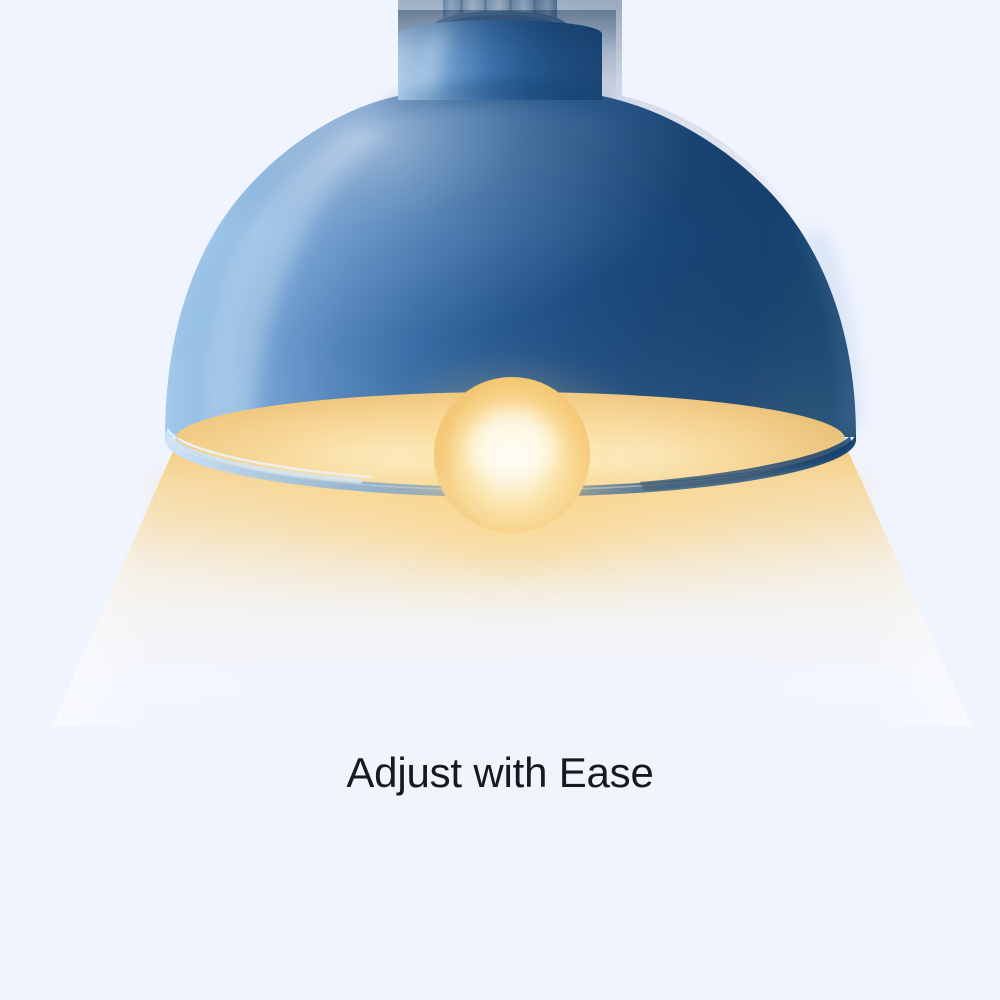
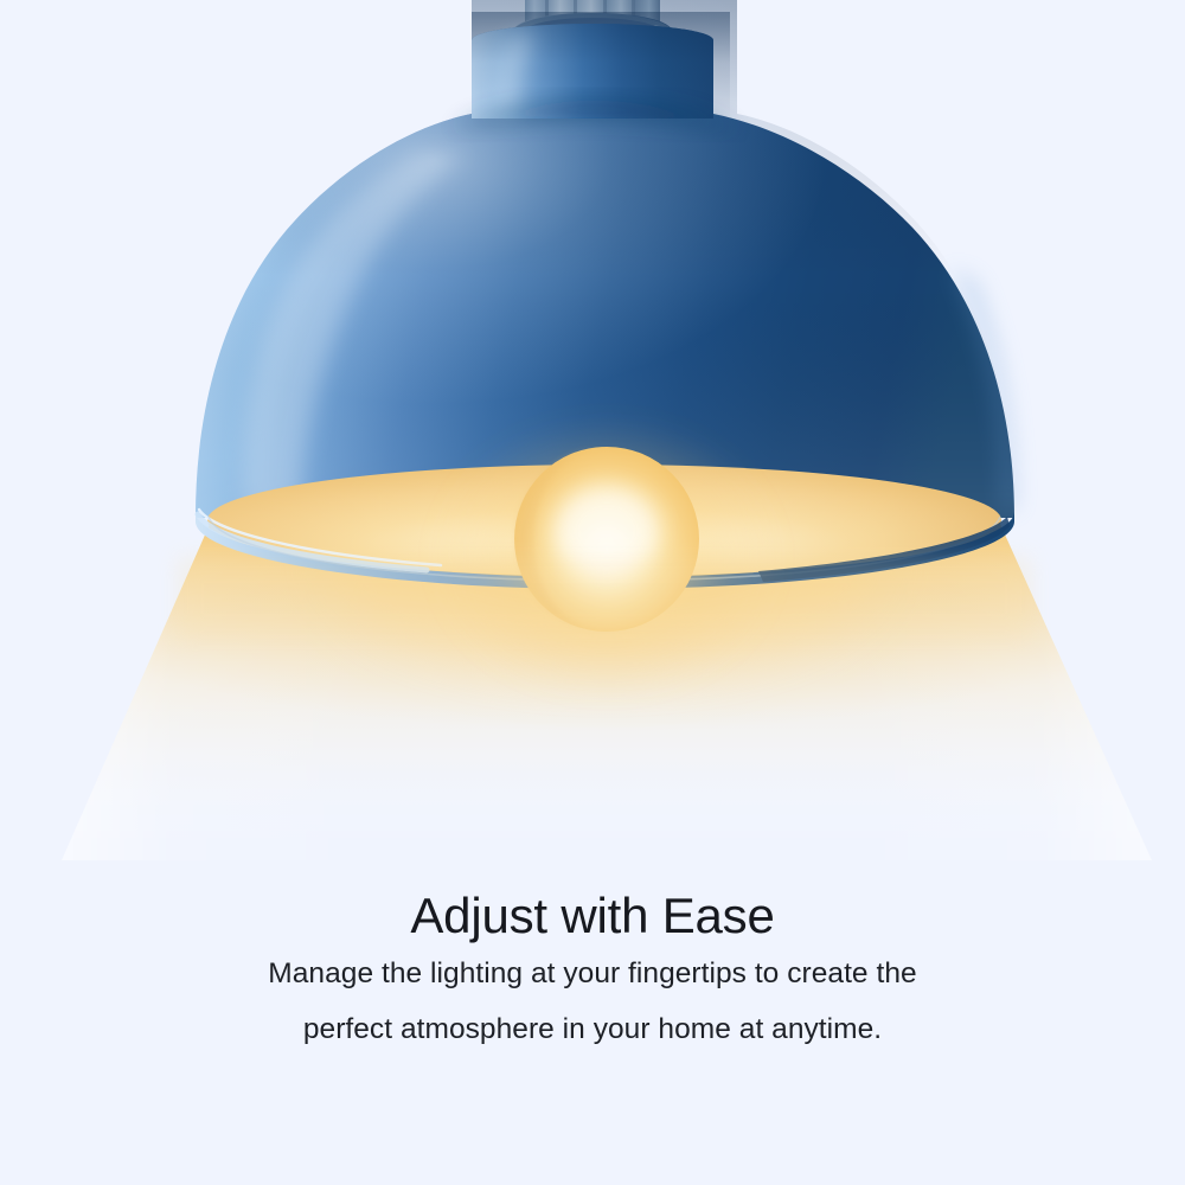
  Adjust with Ease
+ Manage the lighting at your fingertips to create the
+ perfect atmosphere in your home at anytime.
